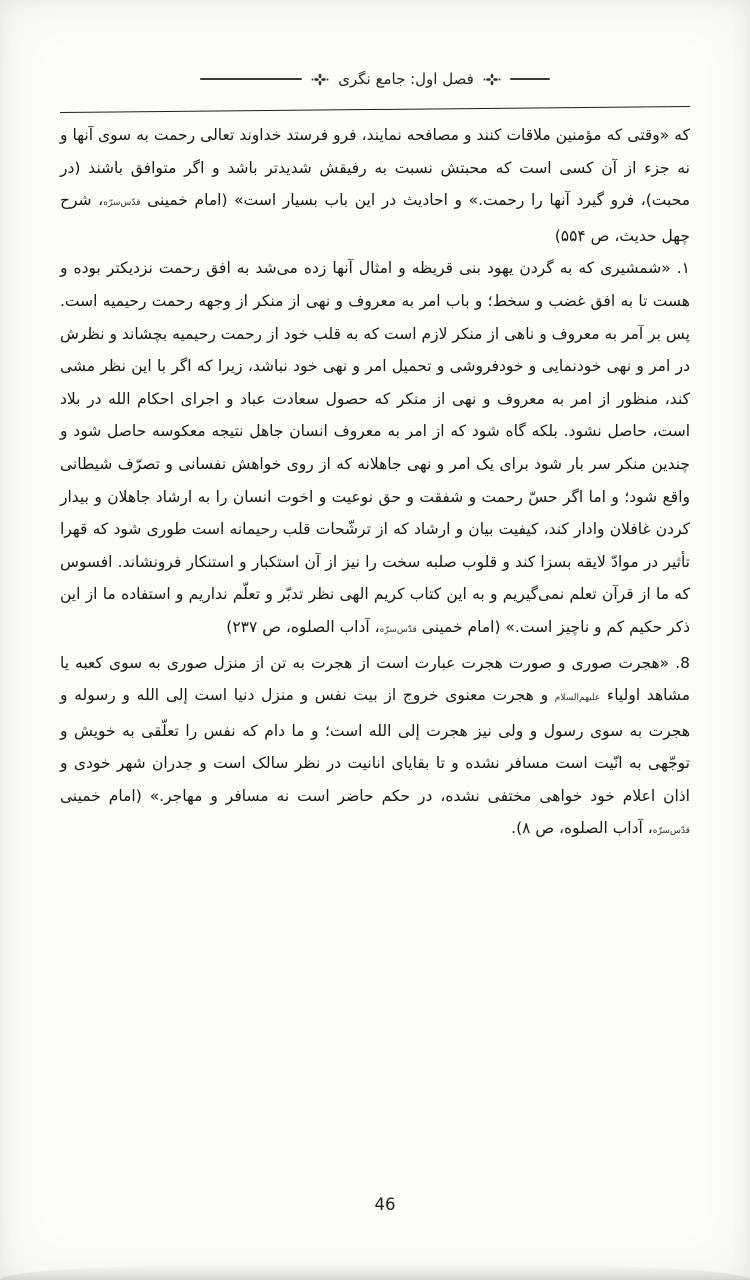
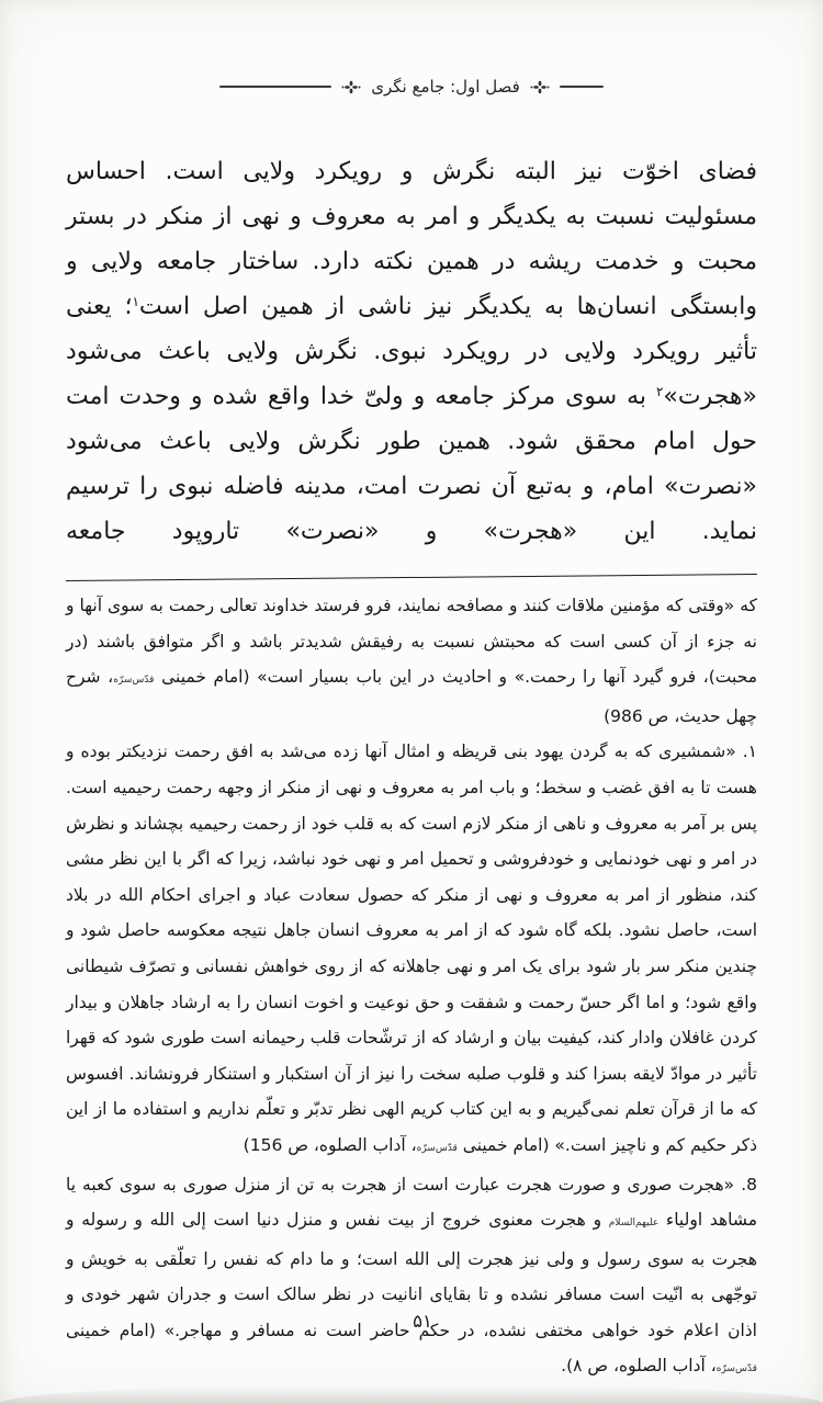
  فصل اول: جامع نگری
+ فضای اخوّت نیز البته نگرش و رویکرد ولایی است. احساس مسئولیت نسبت به یکدیگر و امر به معروف و نهی از منکر در بستر محبت و خدمت ریشه در همین نکته دارد. ساختار جامعه ولایی و وابستگی انسان‌ها به یکدیگر نیز ناشی از همین اصل است۱؛ یعنی تأثیر رویکرد ولایی در رویکرد نبوی. نگرش ولایی باعث می‌شود «هجرت»۲ به سوی مرکز جامعه و ولیّ خدا واقع شده و وحدت امت حول امام محقق شود. همین طور نگرش ولایی باعث می‌شود «نصرت» امام، و به‌تبع آن نصرت امت، مدینه فاضله نبوی را ترسیم نماید. این «هجرت» و «نصرت» تاروپود جامعه
- که «وقتی که مؤمنین ملاقات کنند و مصافحه نمایند، فرو فرستد خداوند تعالی رحمت به سوی آنها و نه جزء از آن کسی است که محبتش نسبت به رفیقش شدیدتر باشد و اگر متوافق باشند (در محبت)، فرو گیرد آنها را رحمت.» و احادیث در این باب بسیار است» (امام خمینی قدّس‌سرّه، شرح چهل حدیث، ص ۵۵۴)
+ که «وقتی که مؤمنین ملاقات کنند و مصافحه نمایند، فرو فرستد خداوند تعالی رحمت به سوی آنها و نه جزء از آن کسی است که محبتش نسبت به رفیقش شدیدتر باشد و اگر متوافق باشند (در محبت)، فرو گیرد آنها را رحمت.» و احادیث در این باب بسیار است» (امام خمینی قدّس‌سرّه، شرح چهل حدیث، ص 986)
- ۱. «شمشیری که به گردن یهود بنی قریظه و امثال آنها زده می‌شد به افق رحمت نزدیکتر بوده و هست تا به افق غضب و سخط؛ و باب امر به معروف و نهی از منکر از وجهه رحمت رحیمیه است. پس بر آمر به معروف و ناهی از منکر لازم است که به قلب خود از رحمت رحیمیه بچشاند و نظرش در امر و نهی خودنمایی و خودفروشی و تحمیل امر و نهی خود نباشد، زیرا که اگر با این نظر مشی کند، منظور از امر به معروف و نهی از منکر که حصول سعادت عباد و اجرای احکام الله در بلاد است، حاصل نشود. بلکه گاه شود که از امر به معروف انسان جاهل نتیجه معکوسه حاصل شود و چندین منکر سر بار شود برای یک امر و نهی جاهلانه که از روی خواهش نفسانی و تصرّف شیطانی واقع شود؛ و اما اگر حسّ رحمت و شفقت و حق نوعیت و اخوت انسان را به ارشاد جاهلان و بیدار کردن غافلان وادار کند، کیفیت بیان و ارشاد که از ترشّحات قلب رحیمانه است طوری شود که قهرا تأثیر در موادّ لایقه بسزا کند و قلوب صلبه سخت را نیز از آن استکبار و استنکار فرونشاند. افسوس که ما از قرآن تعلم نمی‌گیریم و به این کتاب کریم الهی نظر تدبّر و تعلّم نداریم و استفاده ما از این ذکر حکیم کم و ناچیز است.» (امام خمینی قدّس‌سرّه، آداب الصلوه، ص ۲۳۷)
+ ۱. «شمشیری که به گردن یهود بنی قریظه و امثال آنها زده می‌شد به افق رحمت نزدیکتر بوده و هست تا به افق غضب و سخط؛ و باب امر به معروف و نهی از منکر از وجهه رحمت رحیمیه است. پس بر آمر به معروف و ناهی از منکر لازم است که به قلب خود از رحمت رحیمیه بچشاند و نظرش در امر و نهی خودنمایی و خودفروشی و تحمیل امر و نهی خود نباشد، زیرا که اگر با این نظر مشی کند، منظور از امر به معروف و نهی از منکر که حصول سعادت عباد و اجرای احکام الله در بلاد است، حاصل نشود. بلکه گاه شود که از امر به معروف انسان جاهل نتیجه معکوسه حاصل شود و چندین منکر سر بار شود برای یک امر و نهی جاهلانه که از روی خواهش نفسانی و تصرّف شیطانی واقع شود؛ و اما اگر حسّ رحمت و شفقت و حق نوعیت و اخوت انسان را به ارشاد جاهلان و بیدار کردن غافلان وادار کند، کیفیت بیان و ارشاد که از ترشّحات قلب رحیمانه است طوری شود که قهرا تأثیر در موادّ لایقه بسزا کند و قلوب صلبه سخت را نیز از آن استکبار و استنکار فرونشاند. افسوس که ما از قرآن تعلم نمی‌گیریم و به این کتاب کریم الهی نظر تدبّر و تعلّم نداریم و استفاده ما از این ذکر حکیم کم و ناچیز است.» (امام خمینی قدّس‌سرّه، آداب الصلوه، ص 156)
  8. «هجرت صوری و صورت هجرت عبارت است از هجرت به تن از منزل صوری به سوی کعبه یا مشاهد اولیاء علیهم‌السلام و هجرت معنوی خروج از بیت نفس و منزل دنیا است إلی الله و رسوله و هجرت به سوی رسول و ولی نیز هجرت إلی الله است؛ و ما دام که نفس را تعلّقی به خویش و توجّهی به انّیت است مسافر نشده و تا بقایای انانیت در نظر سالک است و جدران شهر خودی و اذان اعلام خود خواهی مختفی نشده، در حکم حاضر است نه مسافر و مهاجر.» (امام خمینی قدّس‌سرّه، آداب الصلوه، ص ۸).
- 46
+ ۵۱
